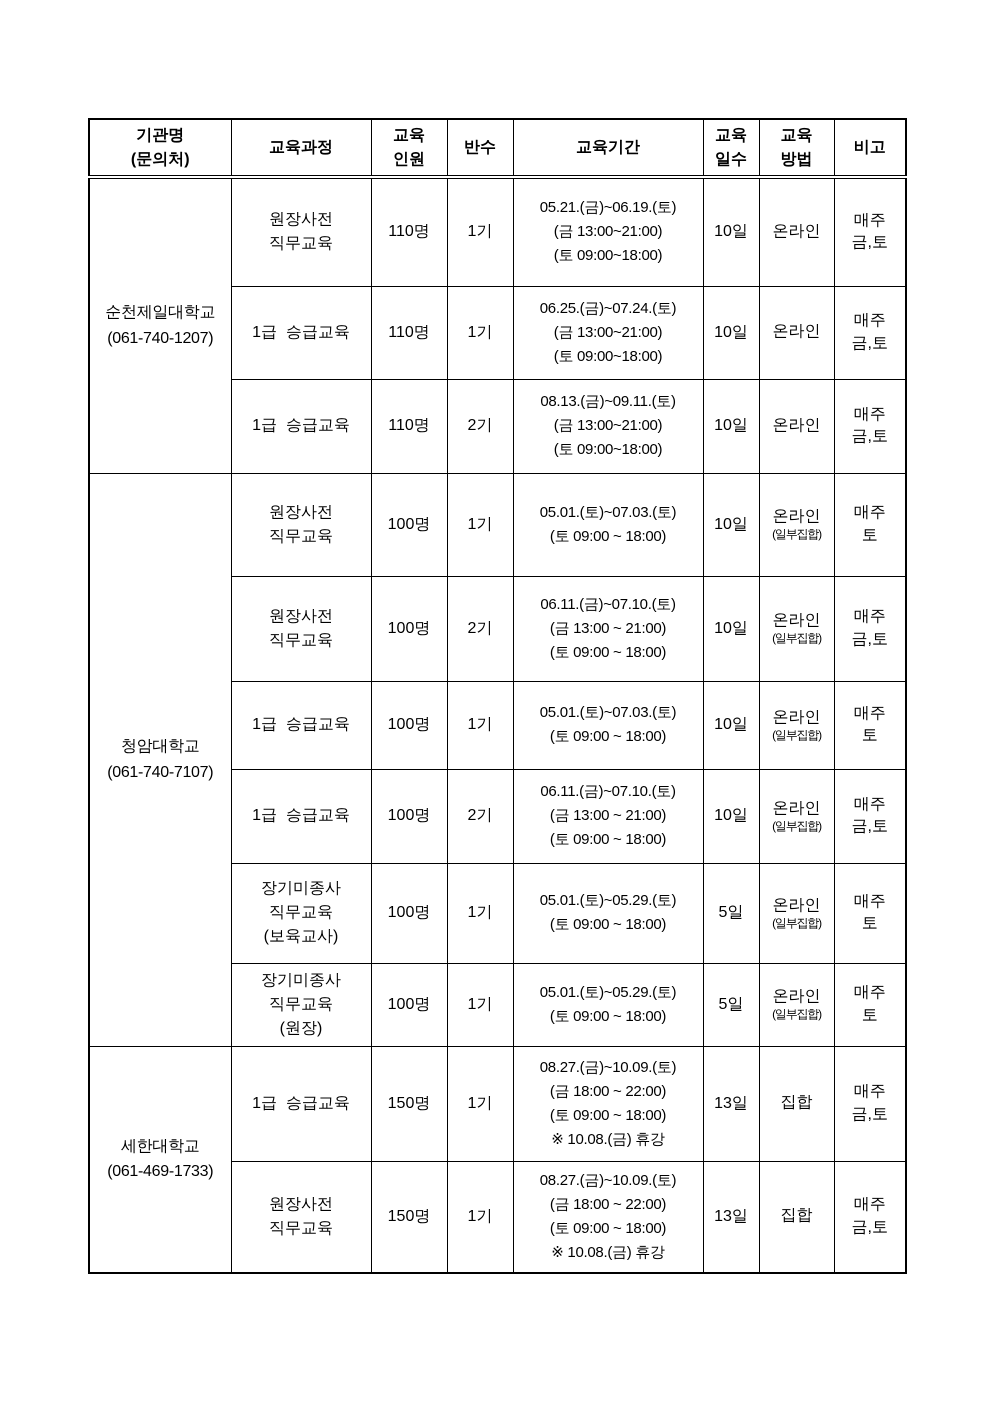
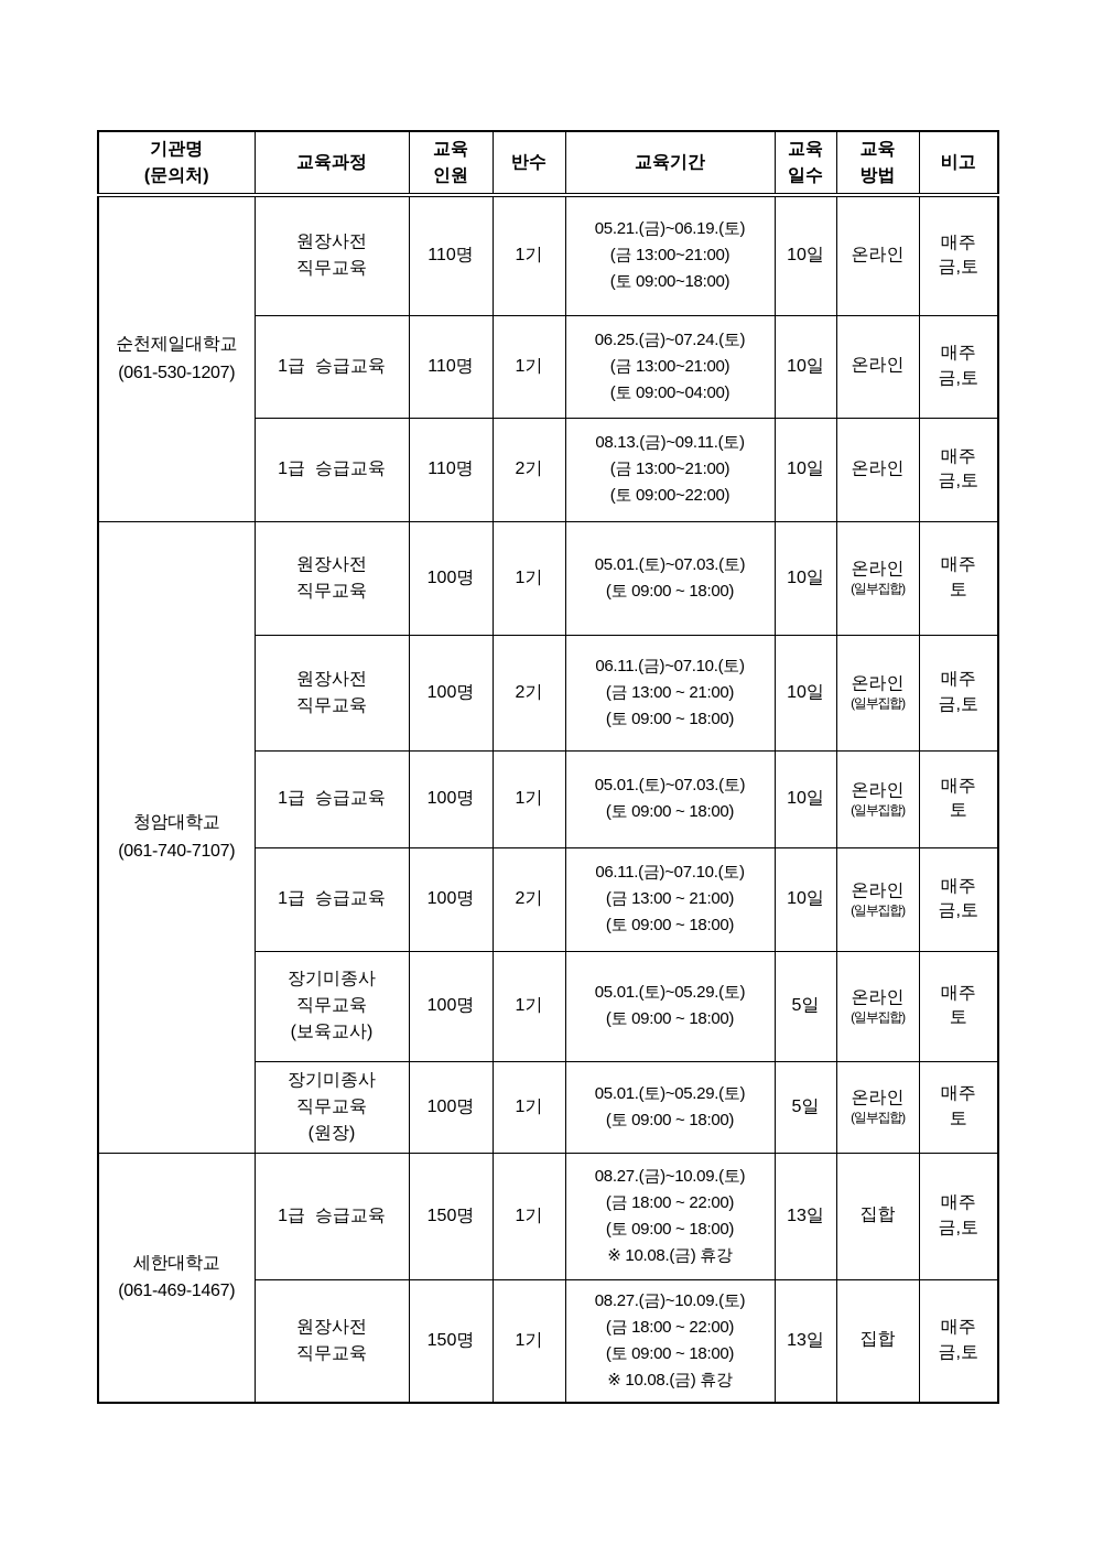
  기관명 (문의처)	교육과정	교육 인원	반수	교육기간	교육 일수	교육 방법	비고
- 순천제일대학교(061-740-1207)	원장사전 직무교육	110명	1기	05.21.(금)~06.19.(토) (금 13:00~21:00) (토 09:00~18:00)	10일	온라인	매주 금,토
+ 순천제일대학교(061-530-1207)	원장사전 직무교육	110명	1기	05.21.(금)~06.19.(토) (금 13:00~21:00) (토 09:00~18:00)	10일	온라인	매주 금,토
- 1급 승급교육	110명	1기	06.25.(금)~07.24.(토) (금 13:00~21:00) (토 09:00~18:00)	10일	온라인	매주 금,토
+ 1급 승급교육	110명	1기	06.25.(금)~07.24.(토) (금 13:00~21:00) (토 09:00~04:00)	10일	온라인	매주 금,토
- 1급 승급교육	110명	2기	08.13.(금)~09.11.(토) (금 13:00~21:00) (토 09:00~18:00)	10일	온라인	매주 금,토
+ 1급 승급교육	110명	2기	08.13.(금)~09.11.(토) (금 13:00~21:00) (토 09:00~22:00)	10일	온라인	매주 금,토
  청암대학교(061-740-7107)	원장사전 직무교육	100명	1기	05.01.(토)~07.03.(토) (토 09:00 ~ 18:00)	10일	온라인(일부집합)	매주 토
  원장사전 직무교육	100명	2기	06.11.(금)~07.10.(토) (금 13:00 ~ 21:00) (토 09:00 ~ 18:00)	10일	온라인(일부집합)	매주 금,토
  1급 승급교육	100명	1기	05.01.(토)~07.03.(토) (토 09:00 ~ 18:00)	10일	온라인(일부집합)	매주 토
  1급 승급교육	100명	2기	06.11.(금)~07.10.(토) (금 13:00 ~ 21:00) (토 09:00 ~ 18:00)	10일	온라인(일부집합)	매주 금,토
  장기미종사 직무교육 (보육교사)	100명	1기	05.01.(토)~05.29.(토) (토 09:00 ~ 18:00)	5일	온라인(일부집합)	매주 토
  장기미종사 직무교육 (원장)	100명	1기	05.01.(토)~05.29.(토) (토 09:00 ~ 18:00)	5일	온라인(일부집합)	매주 토
- 세한대학교(061-469-1733)	1급 승급교육	150명	1기	08.27.(금)~10.09.(토) (금 18:00 ~ 22:00) (토 09:00 ~ 18:00) ※ 10.08.(금) 휴강	13일	집합	매주 금,토
+ 세한대학교(061-469-1467)	1급 승급교육	150명	1기	08.27.(금)~10.09.(토) (금 18:00 ~ 22:00) (토 09:00 ~ 18:00) ※ 10.08.(금) 휴강	13일	집합	매주 금,토
  원장사전 직무교육	150명	1기	08.27.(금)~10.09.(토) (금 18:00 ~ 22:00) (토 09:00 ~ 18:00) ※ 10.08.(금) 휴강	13일	집합	매주 금,토
